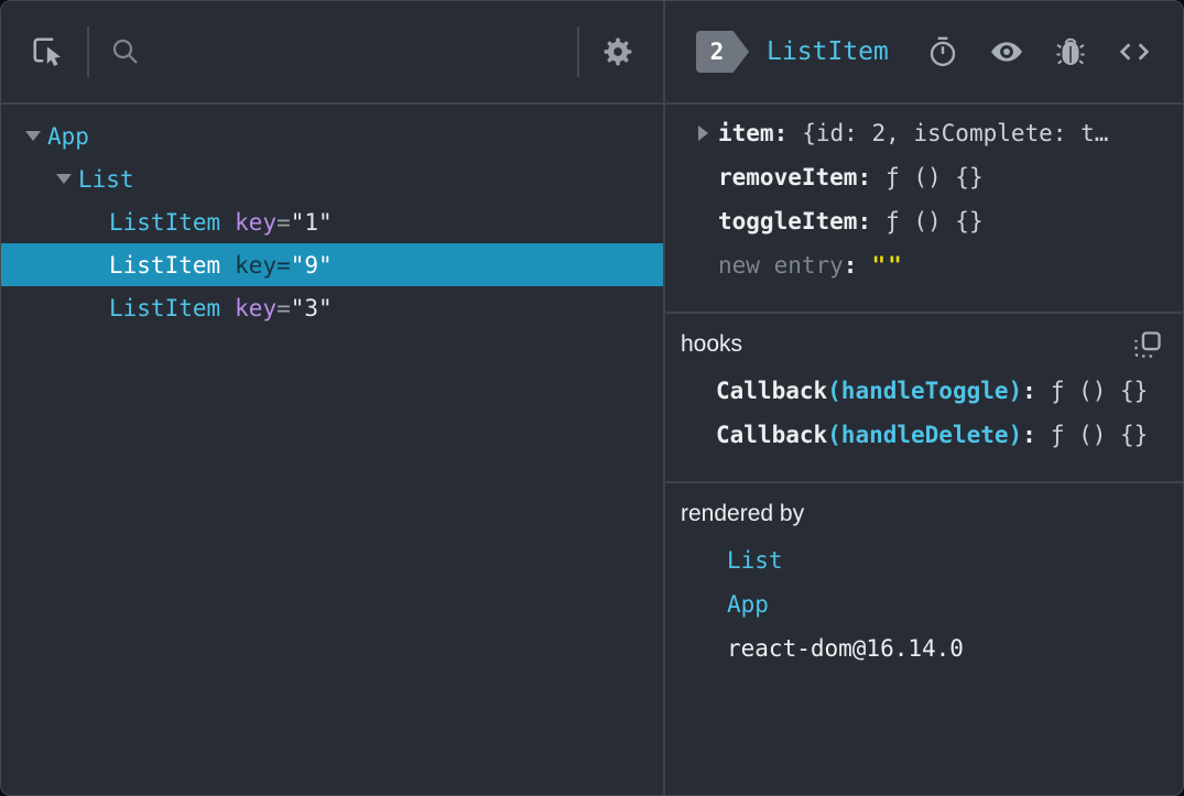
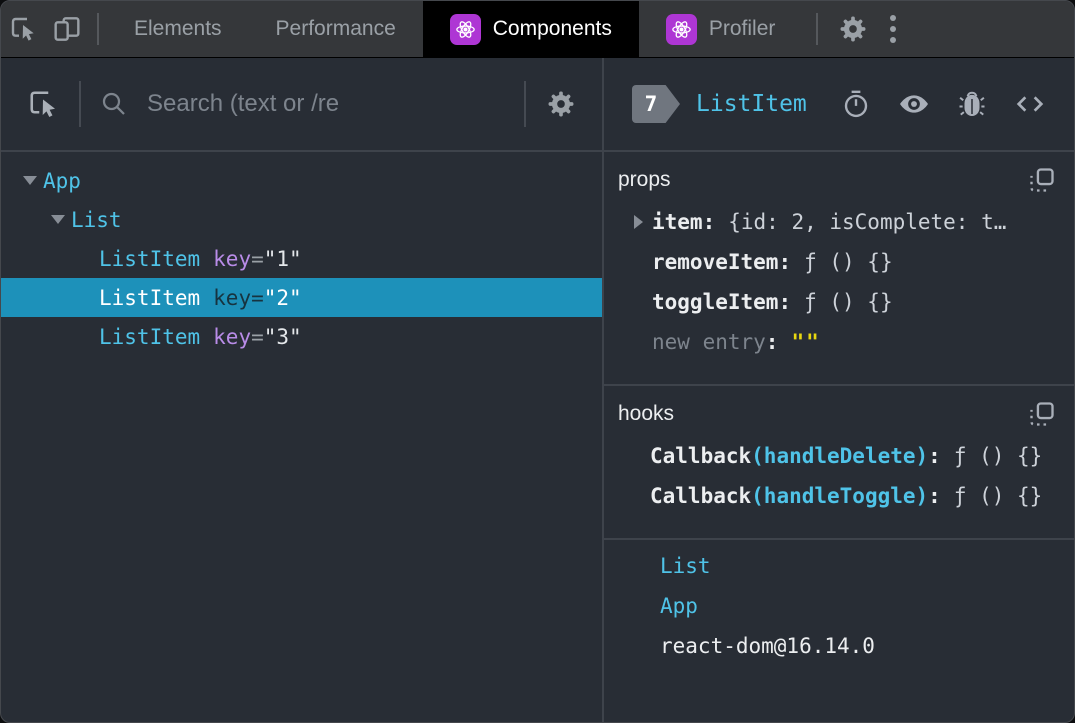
+ Elements
+ Performance
+ Components
+ Profiler
+ Search (text or /re
  App
  List
  ListItem
  key
  =
  "1"
  ListItem
  key
  =
- "9"
+ "2"
  ListItem
  key
  =
  "3"
- 2
+ 7
  ListItem
+ props
  item
  :
  {id: 2, isComplete: t…
  removeItem
  :
  ƒ () {}
  toggleItem
  :
  ƒ () {}
  new entry
  :
  ""
  hooks
  Callback
- (handleToggle)
+ (handleDelete)
  :
  ƒ () {}
  Callback
- (handleDelete)
+ (handleToggle)
  :
  ƒ () {}
- rendered by
  List
  App
  react-dom@16.14.0
